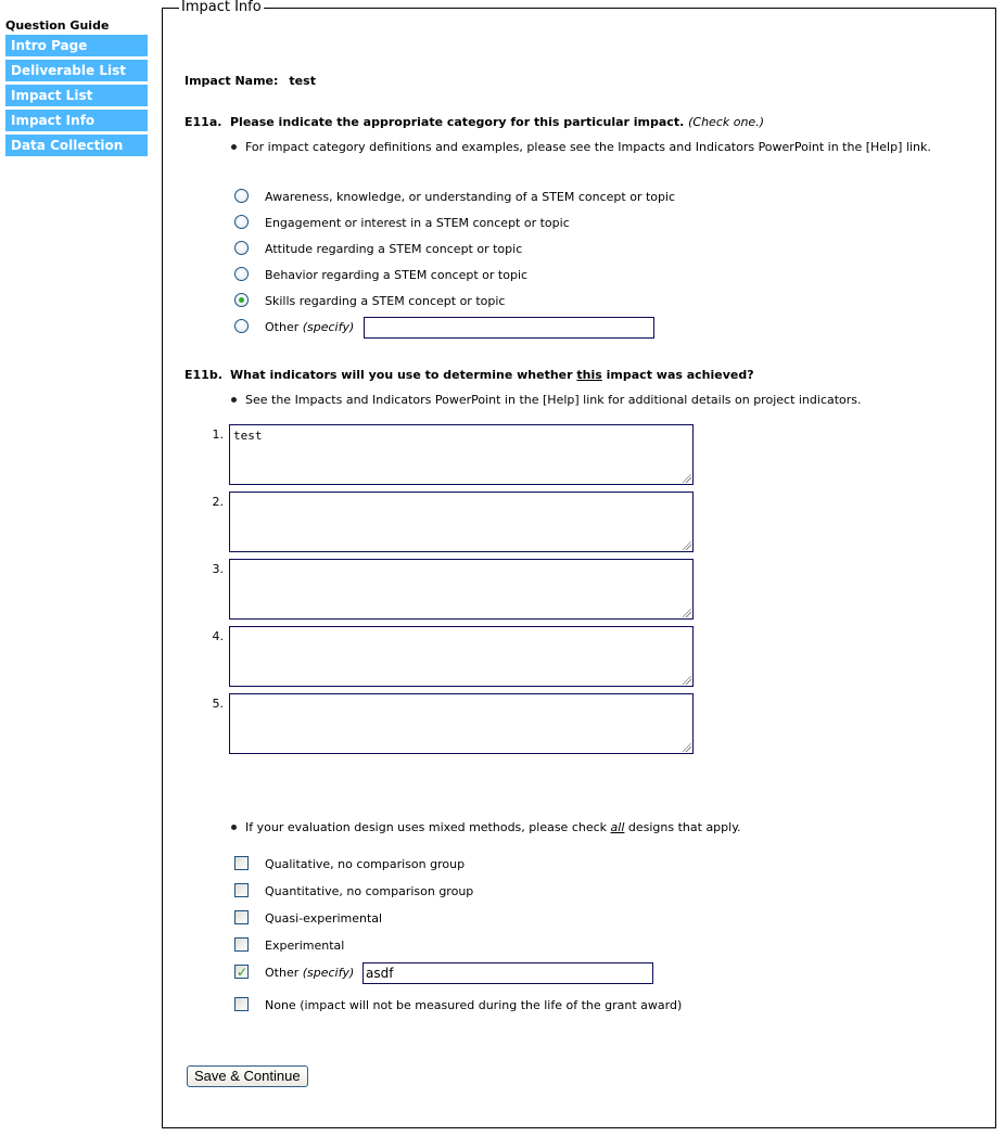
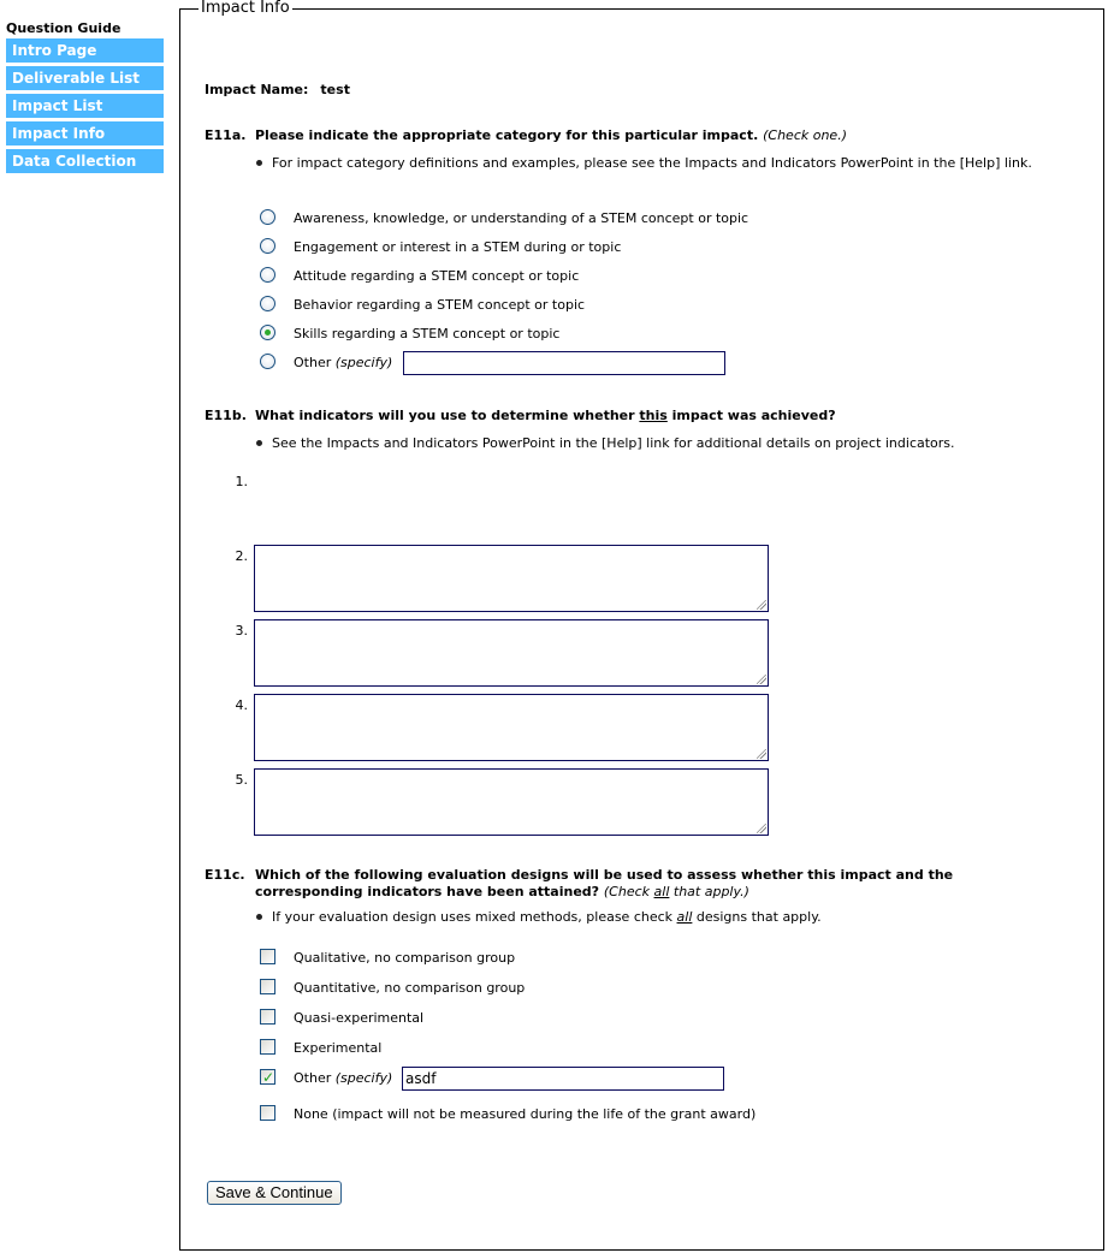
  Question Guide
  Intro Page
  Deliverable List
  Impact List
  Impact Info
  Data Collection
  Impact Info
  Impact Name: test
  E11a. Please indicate the appropriate category for this particular impact. (Check one.)
  For impact category definitions and examples, please see the Impacts and Indicators PowerPoint in the [Help] link.
  Awareness, knowledge, or understanding of a STEM concept or topic
- Engagement or interest in a STEM concept or topic
+ Engagement or interest in a STEM during or topic
  Attitude regarding a STEM concept or topic
  Behavior regarding a STEM concept or topic
  Skills regarding a STEM concept or topic
  Other (specify)
  E11b. What indicators will you use to determine whether this impact was achieved?
  See the Impacts and Indicators PowerPoint in the [Help] link for additional details on project indicators.
  1.
- test
  2.
  3.
  4.
  5.
+ E11c. Which of the following evaluation designs will be used to assess whether this impact and the
+ corresponding indicators have been attained? (Check all that apply.)
  If your evaluation design uses mixed methods, please check all designs that apply.
  Qualitative, no comparison group
  Quantitative, no comparison group
  Quasi-experimental
  Experimental
  Other (specify)
  asdf
  None (impact will not be measured during the life of the grant award)
  Save & Continue
